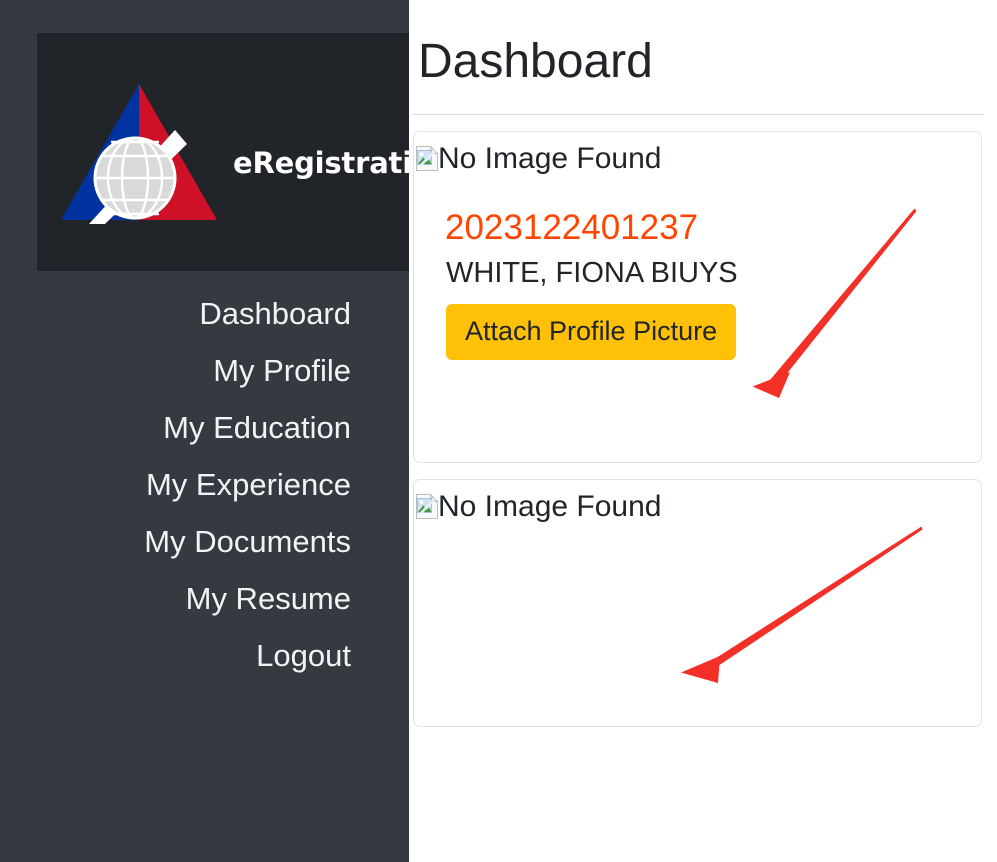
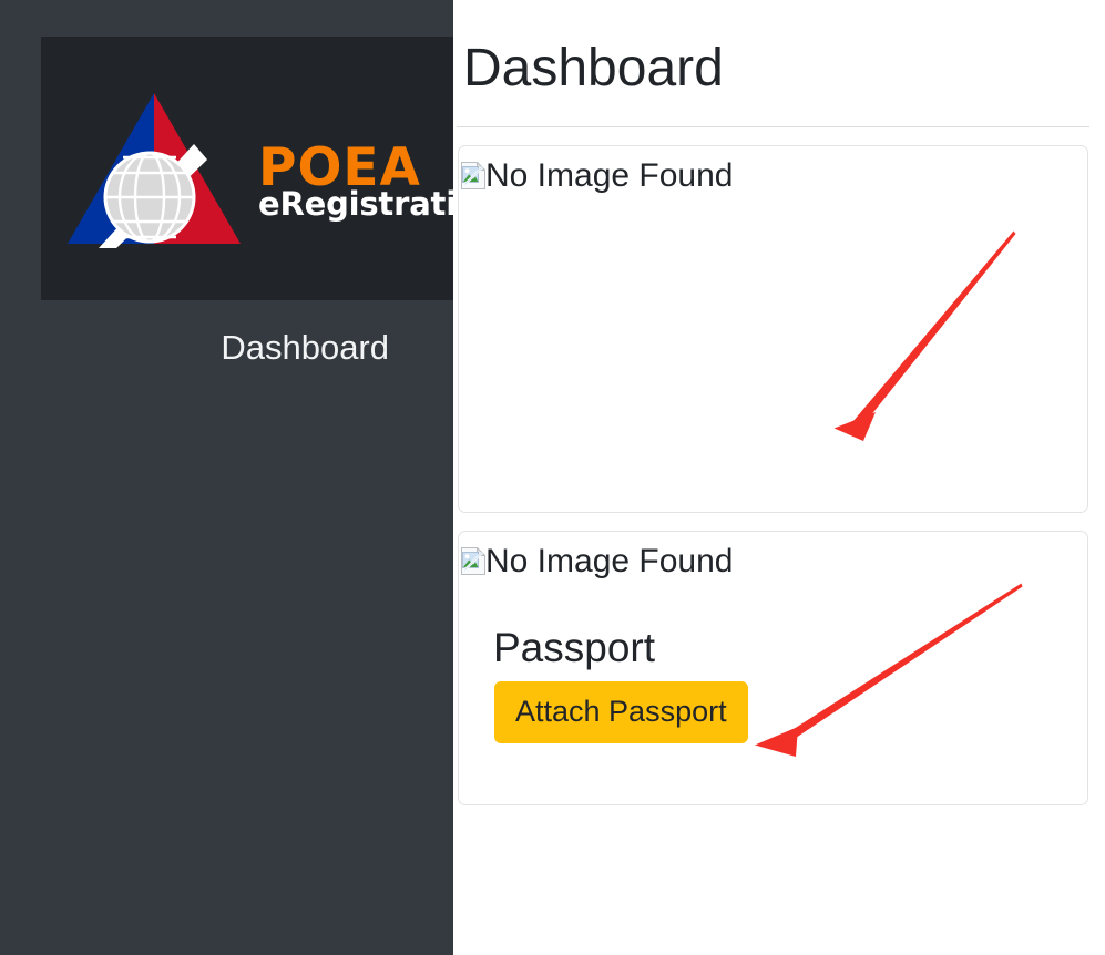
+ POEA
  eRegistrati
  Dashboard
- My Profile
- My Education
- My Experience
- My Documents
- My Resume
- Logout
  Dashboard
  No Image Found
- 2023122401237
- WHITE, FIONA BIUYS
- Attach Profile Picture
  No Image Found
+ Passport
+ Attach Passport
